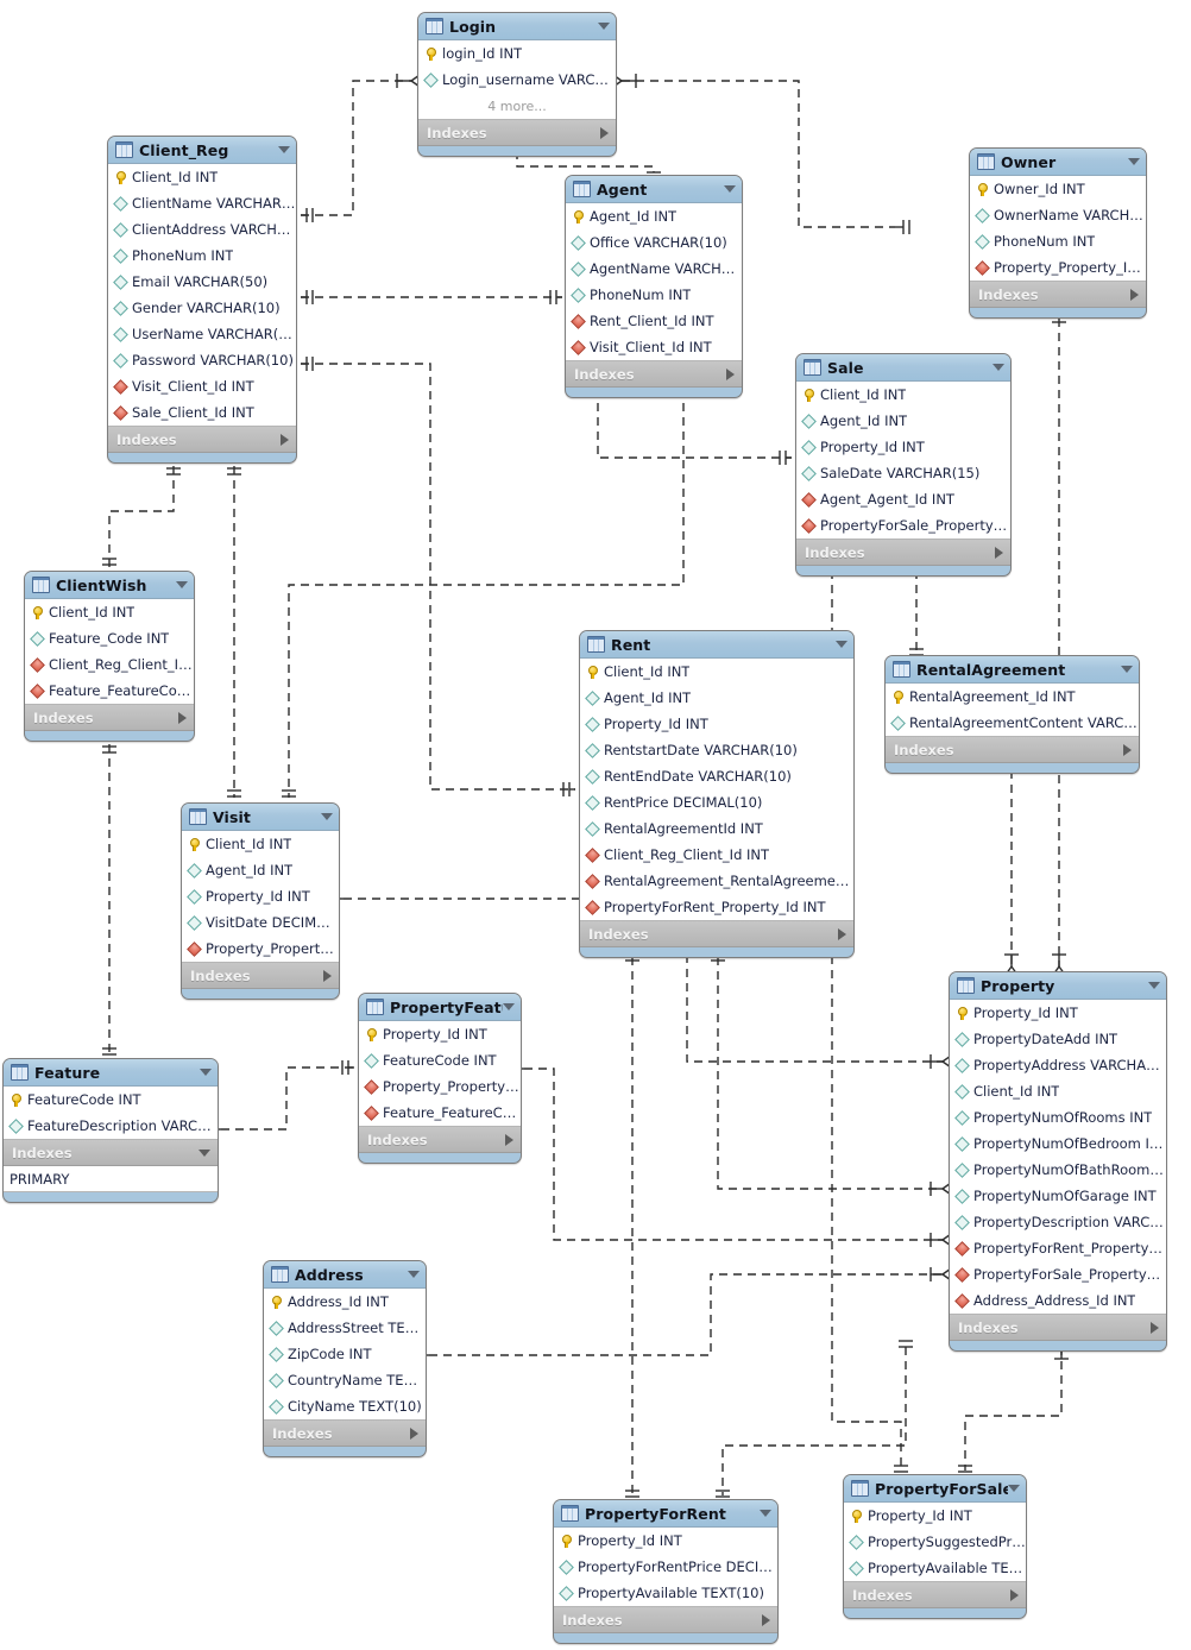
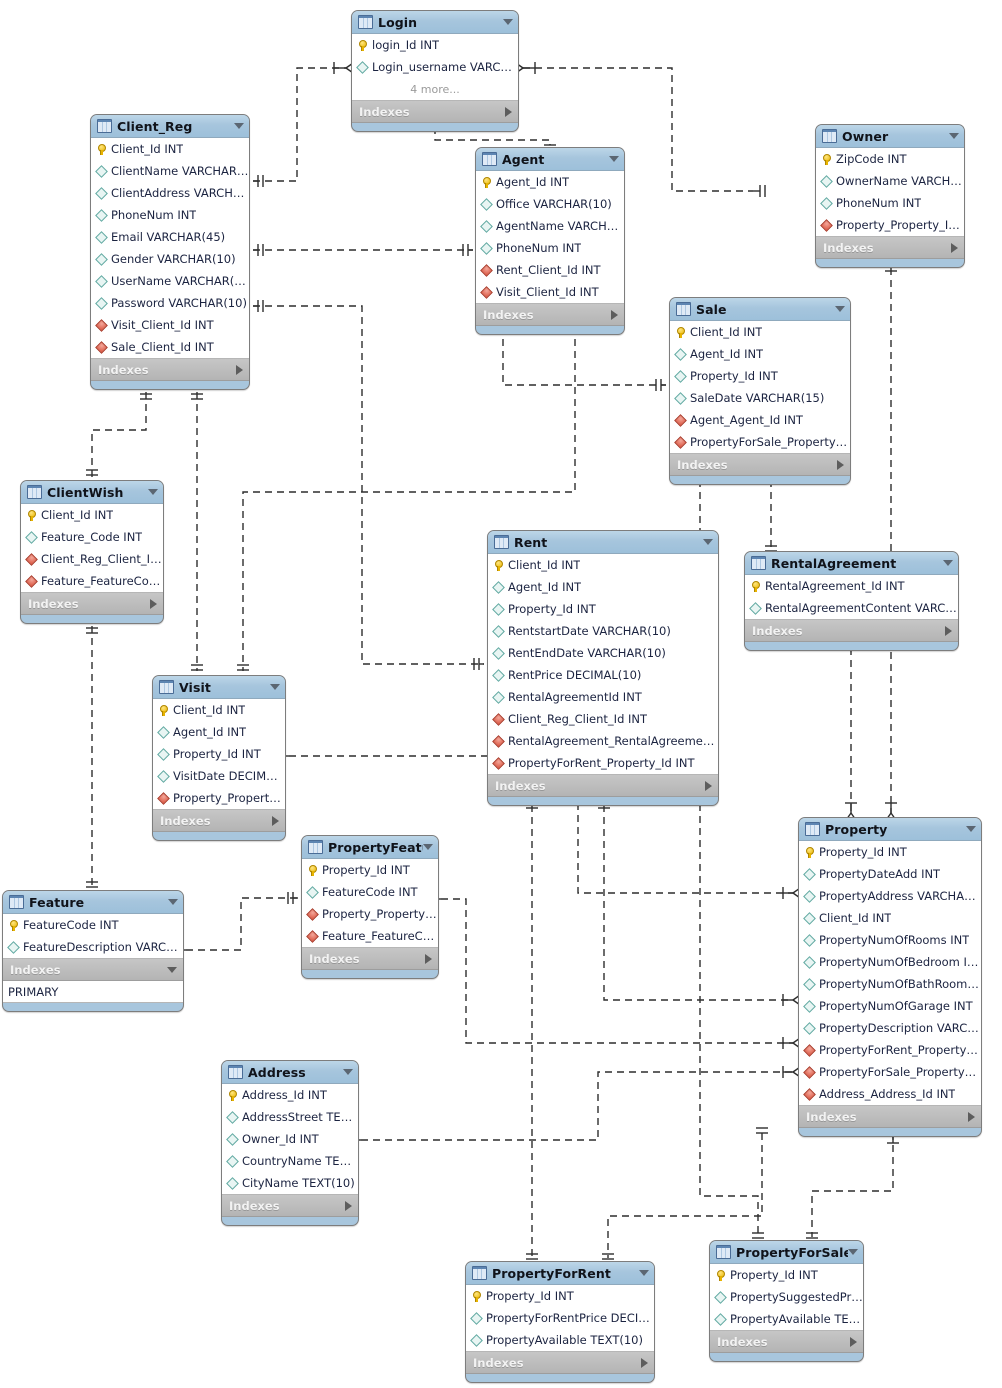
  Login
  login_Id INT
  Login_username VARCHA
  4 more...
  Indexes
  Client_Reg
  Client_Id INT
  ClientName VARCHAR(4
  ClientAddress VARCHAR
  PhoneNum INT
- Email VARCHAR(50)
+ Email VARCHAR(45)
  Gender VARCHAR(10)
  UserName VARCHAR(10
  Password VARCHAR(10)
  Visit_Client_Id INT
  Sale_Client_Id INT
  Indexes
  Agent
  Agent_Id INT
  Office VARCHAR(10)
  AgentName VARCHAR
  PhoneNum INT
  Rent_Client_Id INT
  Visit_Client_Id INT
  Indexes
  Owner
- Owner_Id INT
+ ZipCode INT
  OwnerName VARCHAR
  PhoneNum INT
  Property_Property_Id I
  Indexes
  Sale
  Client_Id INT
  Agent_Id INT
  Property_Id INT
  SaleDate VARCHAR(15)
  Agent_Agent_Id INT
  PropertyForSale_Property_Id
  Indexes
  ClientWish
  Client_Id INT
  Feature_Code INT
  Client_Reg_Client_Id I
  Feature_FeatureCode
  Indexes
  Rent
  Client_Id INT
  Agent_Id INT
  Property_Id INT
  RentstartDate VARCHAR(10)
  RentEndDate VARCHAR(10)
  RentPrice DECIMAL(10)
  RentalAgreementId INT
  Client_Reg_Client_Id INT
  RentalAgreement_RentalAgreement_
  PropertyForRent_Property_Id INT
  Indexes
  RentalAgreement
  RentalAgreement_Id INT
  RentalAgreementContent VARCHA
  Indexes
  Visit
  Client_Id INT
  Agent_Id INT
  Property_Id INT
  VisitDate DECIMAL(
  Property_Property_I
  Indexes
  Property
  Property_Id INT
  PropertyDateAdd INT
  PropertyAddress VARCHAR(4
  Client_Id INT
  PropertyNumOfRooms INT
  PropertyNumOfBedroom INT
  PropertyNumOfBathRoom IN
  PropertyNumOfGarage INT
  PropertyDescription VARCHA
  PropertyForRent_Property_Id
  PropertyForSale_Property_Id
  Address_Address_Id INT
  Indexes
  PropertyFeat
  Property_Id INT
  FeatureCode INT
  Property_Property_Id
  Feature_FeatureCod
  Indexes
  Feature
  FeatureCode INT
  FeatureDescription VARCHA
  Indexes
  PRIMARY
  Address
  Address_Id INT
  AddressStreet TEXT(
- ZipCode INT
+ Owner_Id INT
  CountryName TEXT(
  CityName TEXT(10)
  Indexes
  PropertyForSale
  Property_Id INT
  PropertySuggestedPric
  PropertyAvailable TEXT
  Indexes
  PropertyForRent
  Property_Id INT
  PropertyForRentPrice DECIMA
  PropertyAvailable TEXT(10)
  Indexes
